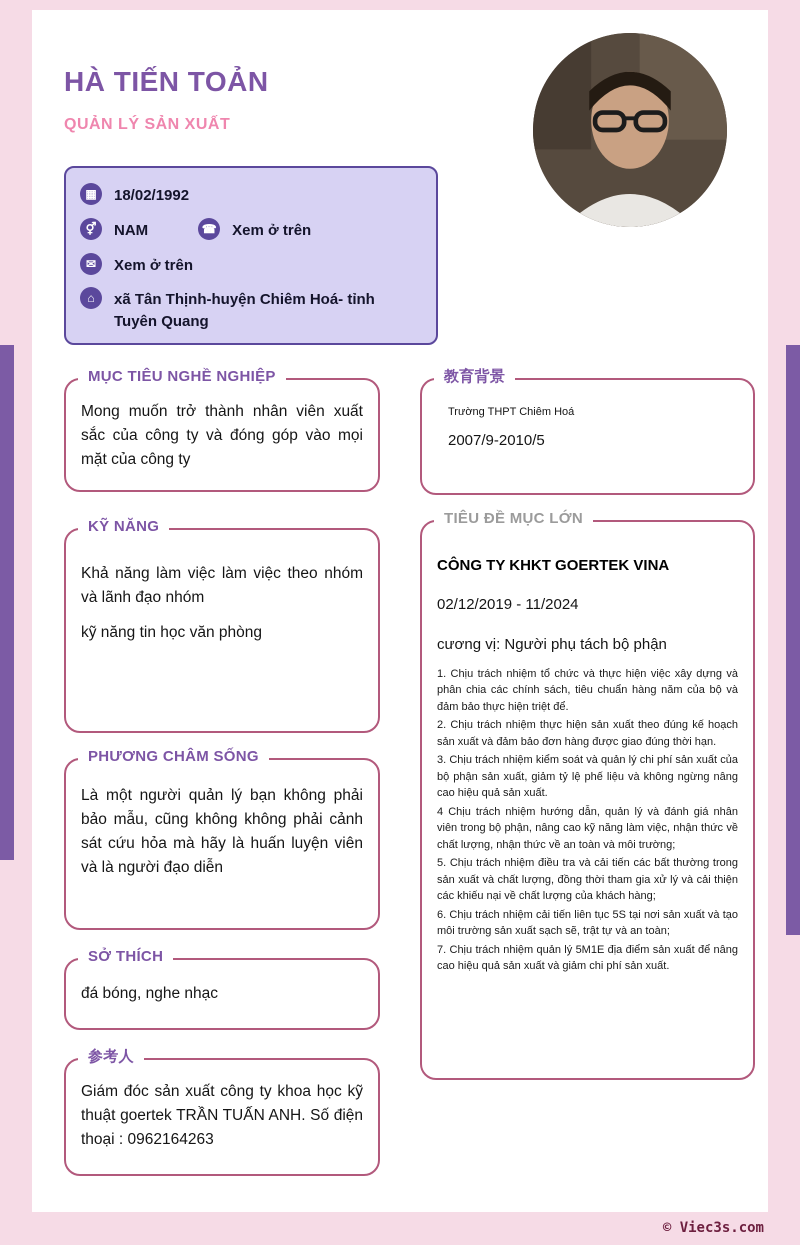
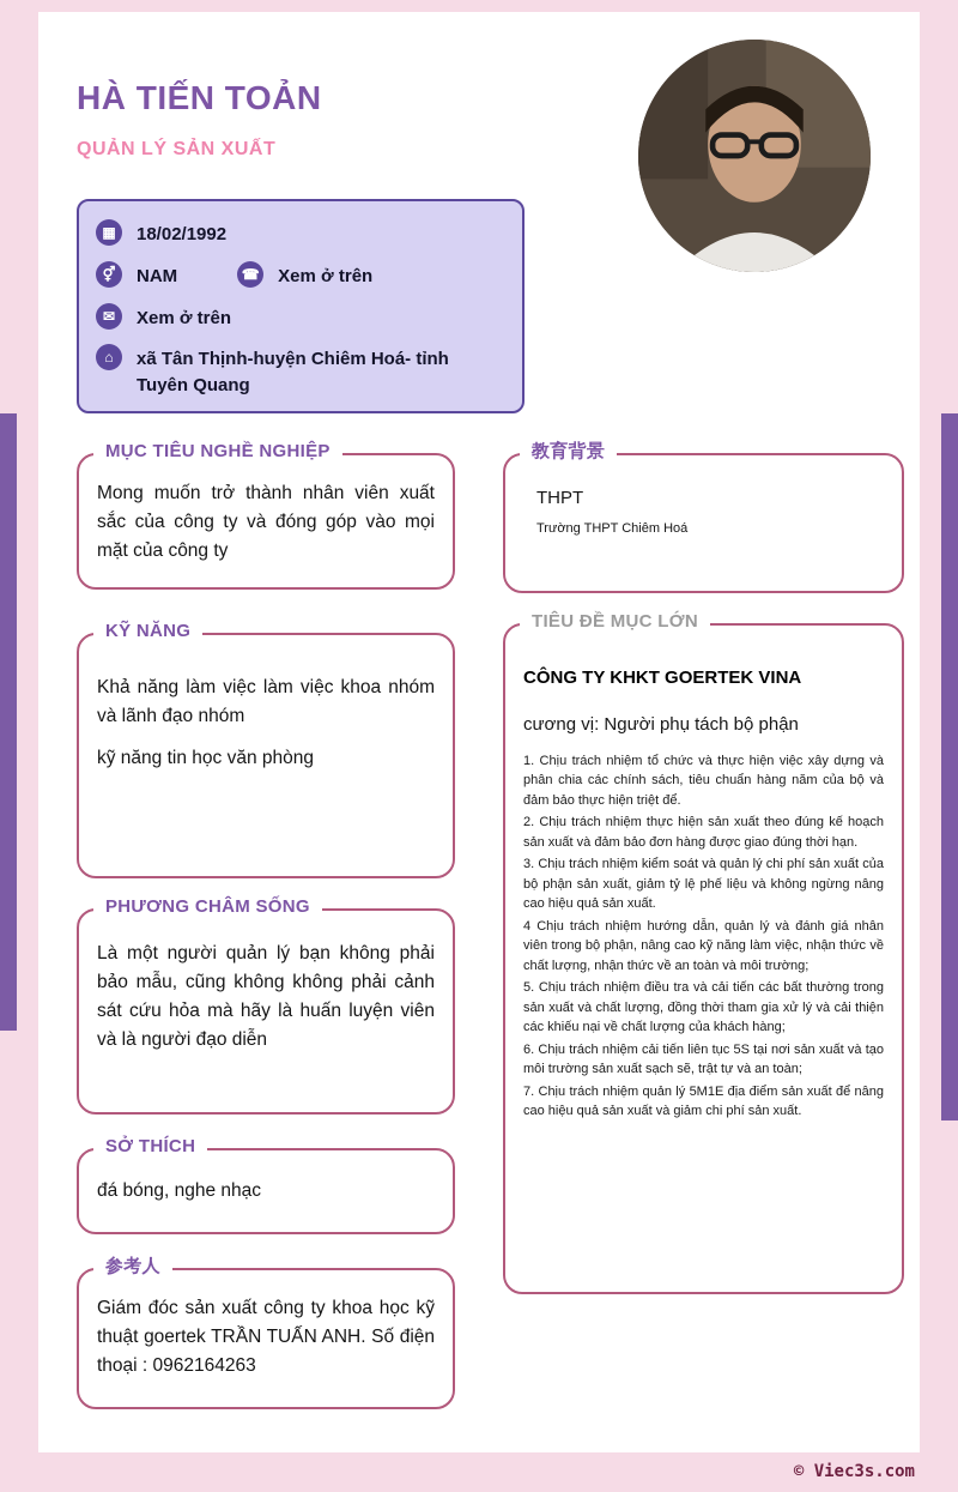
  HÀ TIẾN TOẢN
  QUẢN LÝ SẢN XUẤT
  ▦
  18/02/1992
  ⚥
  NAM
  ☎
  Xem ở trên
  ✉
  Xem ở trên
  ⌂
  xã Tân Thịnh-huyện Chiêm Hoá- tỉnh Tuyên Quang
  MỤC TIÊU NGHỀ NGHIỆP
  Mong muốn trở thành nhân viên xuất sắc của công ty và đóng góp vào mọi mặt của công ty
  KỸ NĂNG
- Khả năng làm việc làm việc theo nhóm và lãnh đạo nhóm
+ Khả năng làm việc làm việc khoa nhóm và lãnh đạo nhóm
  kỹ năng tin học văn phòng
  PHƯƠNG CHÂM SỐNG
  Là một người quản lý bạn không phải bảo mẫu, cũng không không phải cảnh sát cứu hỏa mà hãy là huấn luyện viên và là người đạo diễn
  SỞ THÍCH
  đá bóng, nghe nhạc
  参考人
  Giám đóc sản xuất công ty khoa học kỹ thuật goertek TRẦN TUẤN ANH. Số điện thoại : 0962164263
  教育背景
+ THPT
  Trường THPT Chiêm Hoá
- 2007/9-2010/5
  TIÊU ĐỀ MỤC LỚN
  CÔNG TY KHKT GOERTEK VINA
- 02/12/2019 - 11/2024
  cương vị: Người phụ tách bộ phận
  1. Chịu trách nhiệm tổ chức và thực hiện việc xây dựng và phân chia các chính sách, tiêu chuẩn hàng năm của bộ và đảm bảo thực hiện triệt để.
  2. Chịu trách nhiệm thực hiện sản xuất theo đúng kế hoạch sản xuất và đảm bảo đơn hàng được giao đúng thời hạn.
  3. Chịu trách nhiệm kiểm soát và quản lý chi phí sản xuất của bộ phận sản xuất, giảm tỷ lệ phế liệu và không ngừng nâng cao hiệu quả sản xuất.
  4 Chịu trách nhiệm hướng dẫn, quản lý và đánh giá nhân viên trong bộ phận, nâng cao kỹ năng làm việc, nhận thức về chất lượng, nhận thức về an toàn và môi trường;
  5. Chịu trách nhiệm điều tra và cải tiến các bất thường trong sản xuất và chất lượng, đồng thời tham gia xử lý và cải thiện các khiếu nại về chất lượng của khách hàng;
  6. Chịu trách nhiệm cải tiến liên tục 5S tại nơi sản xuất và tạo môi trường sản xuất sạch sẽ, trật tự và an toàn;
  7. Chịu trách nhiệm quản lý 5M1E địa điểm sản xuất để nâng cao hiệu quả sản xuất và giảm chi phí sản xuất.
  © Viec3s.com
